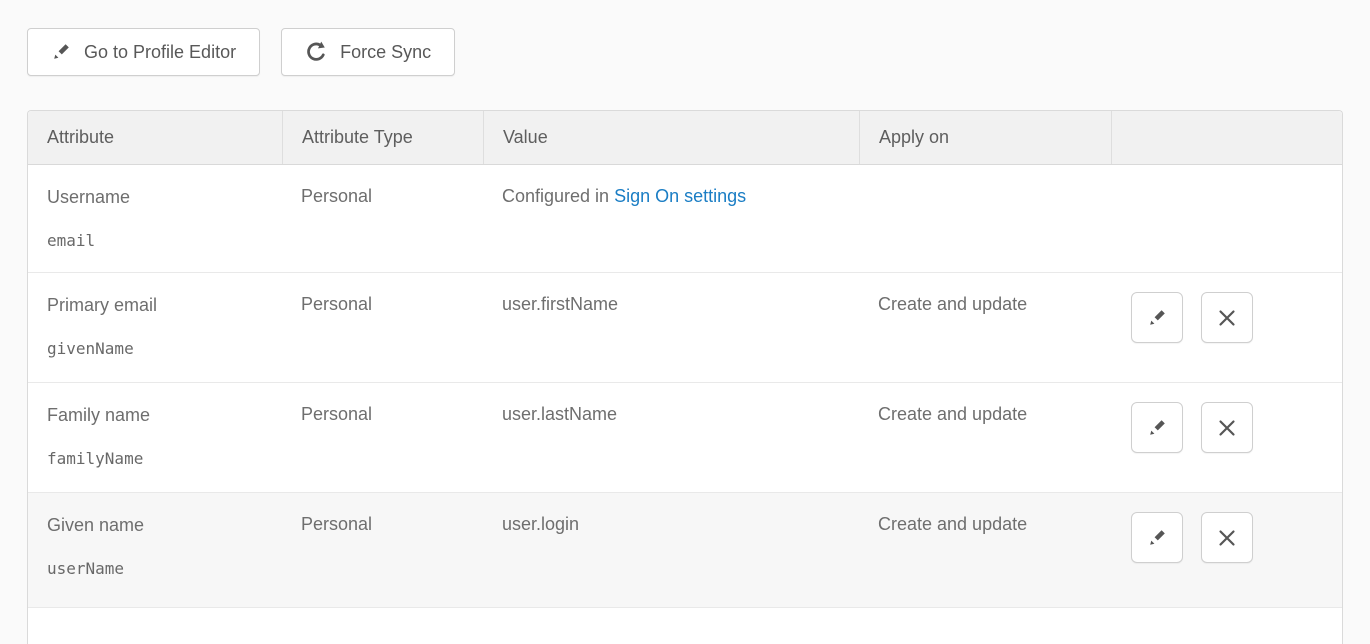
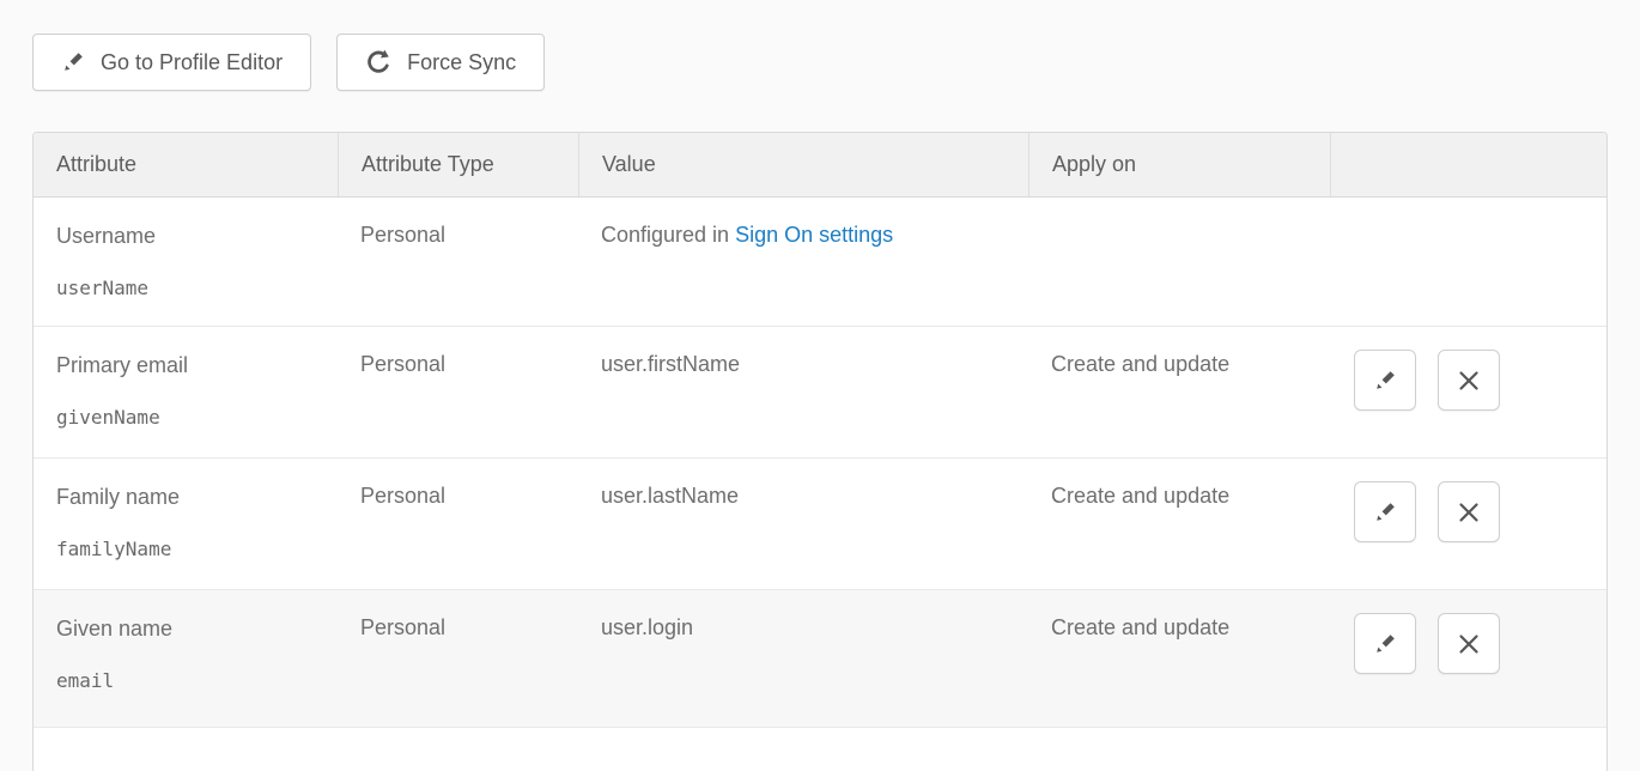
  Go to Profile Editor
  Force Sync
  Attribute
  Attribute Type
  Value
  Apply on
  Username
- email
+ userName
  Personal
  Configured in Sign On settings
  Primary email
  givenName
  Personal
  user.firstName
  Create and update
  Family name
  familyName
  Personal
  user.lastName
  Create and update
  Given name
- userName
+ email
  Personal
  user.login
  Create and update
